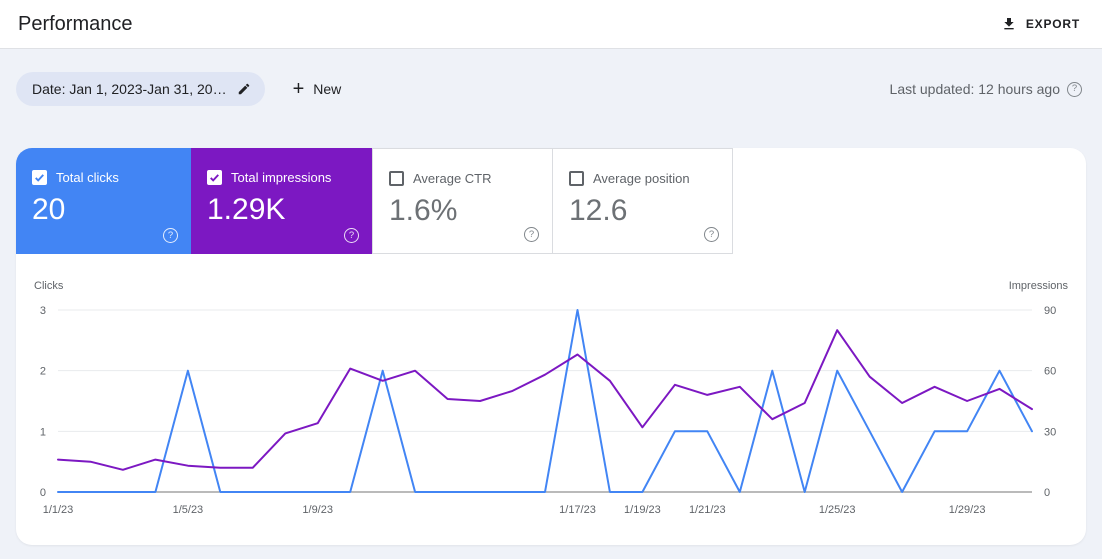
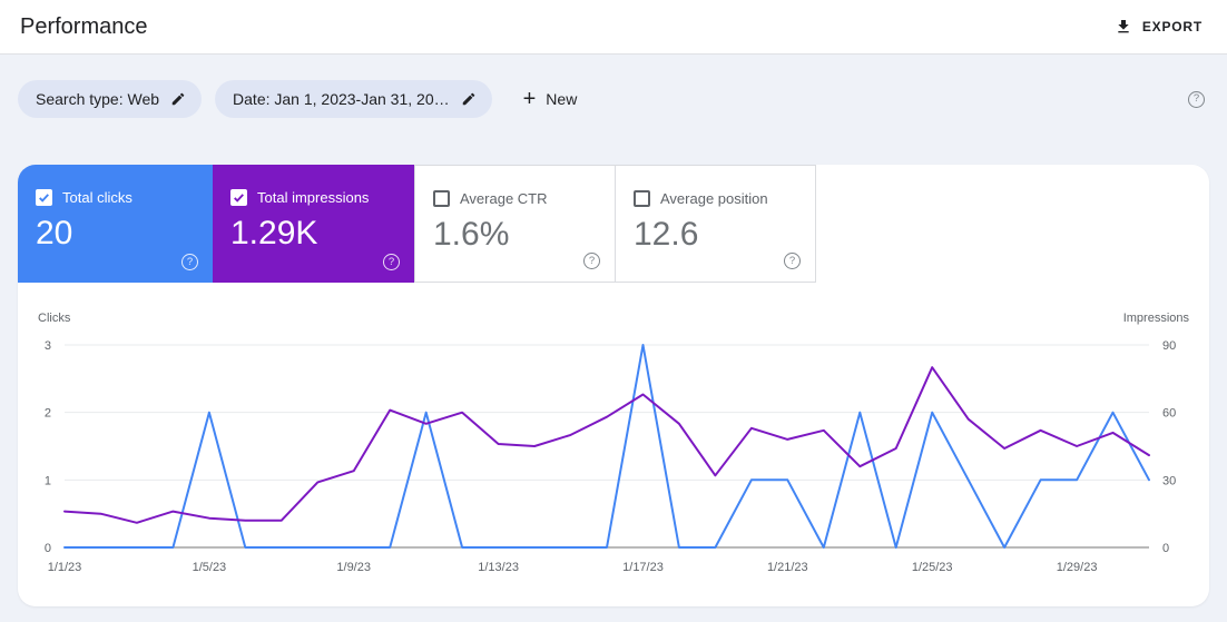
  Performance
  EXPORT
+ Search type: Web
  Date: Jan 1, 2023-Jan 31, 20…
  +
  New
- Last updated: 12 hours ago
  ?
  Total clicks
  20
  ?
  Total impressions
  1.29K
  ?
  Average CTR
  1.6%
  ?
  Average position
  12.6
  ?
  Clicks
  Impressions
  0
  1
  2
  3
  0
  30
  60
  90
  1/1/23
  1/5/23
  1/9/23
- 1/19/23
+ 1/13/23
  1/17/23
  1/21/23
  1/25/23
  1/29/23
